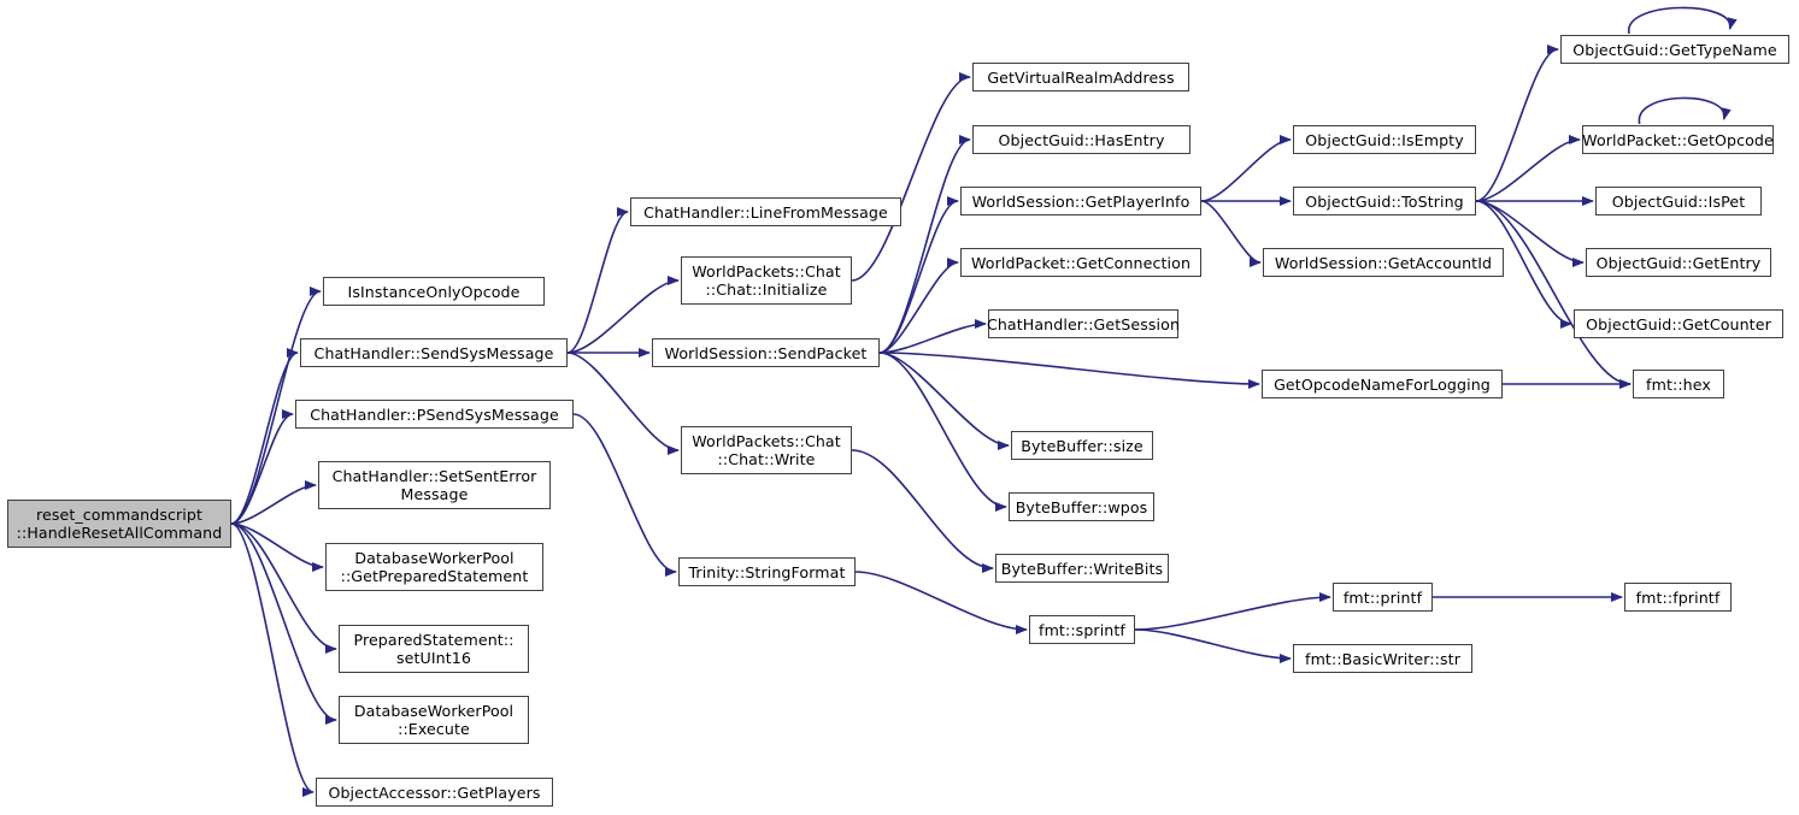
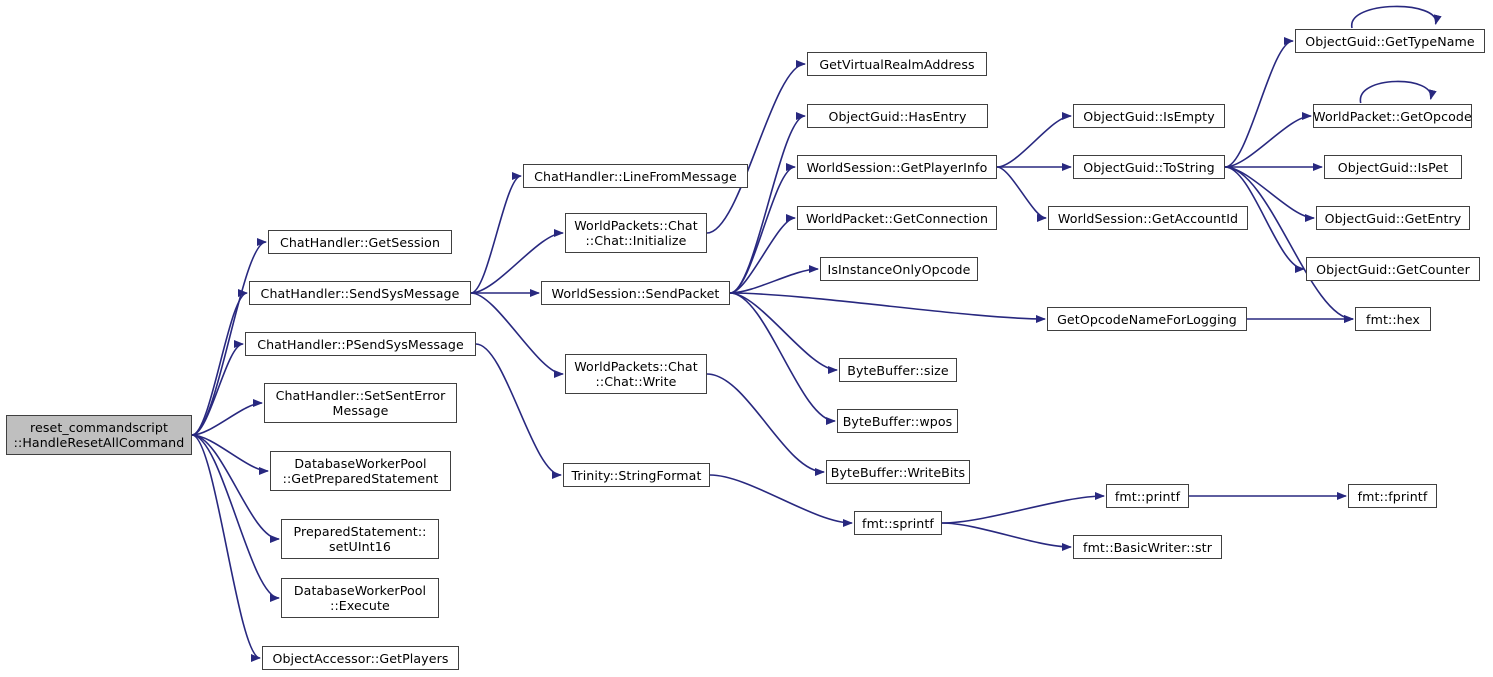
  reset_commandscript
  ::HandleResetAllCommand
- IsInstanceOnlyOpcode
+ ChatHandler::GetSession
  ChatHandler::SendSysMessage
  ChatHandler::PSendSysMessage
  ChatHandler::SetSentError
  Message
  DatabaseWorkerPool
  ::GetPreparedStatement
  PreparedStatement::
  setUInt16
  DatabaseWorkerPool
  ::Execute
  ObjectAccessor::GetPlayers
  ChatHandler::LineFromMessage
  WorldPackets::Chat
  ::Chat::Initialize
  WorldSession::SendPacket
  WorldPackets::Chat
  ::Chat::Write
  Trinity::StringFormat
  GetVirtualRealmAddress
  ObjectGuid::HasEntry
  WorldSession::GetPlayerInfo
  WorldPacket::GetConnection
- ChatHandler::GetSession
+ IsInstanceOnlyOpcode
  ByteBuffer::size
  ByteBuffer::wpos
  ByteBuffer::WriteBits
  fmt::sprintf
  ObjectGuid::IsEmpty
  ObjectGuid::ToString
  WorldSession::GetAccountId
  GetOpcodeNameForLogging
  fmt::printf
  fmt::BasicWriter::str
  ObjectGuid::GetTypeName
  WorldPacket::GetOpcode
  ObjectGuid::IsPet
  ObjectGuid::GetEntry
  ObjectGuid::GetCounter
  fmt::hex
  fmt::fprintf
